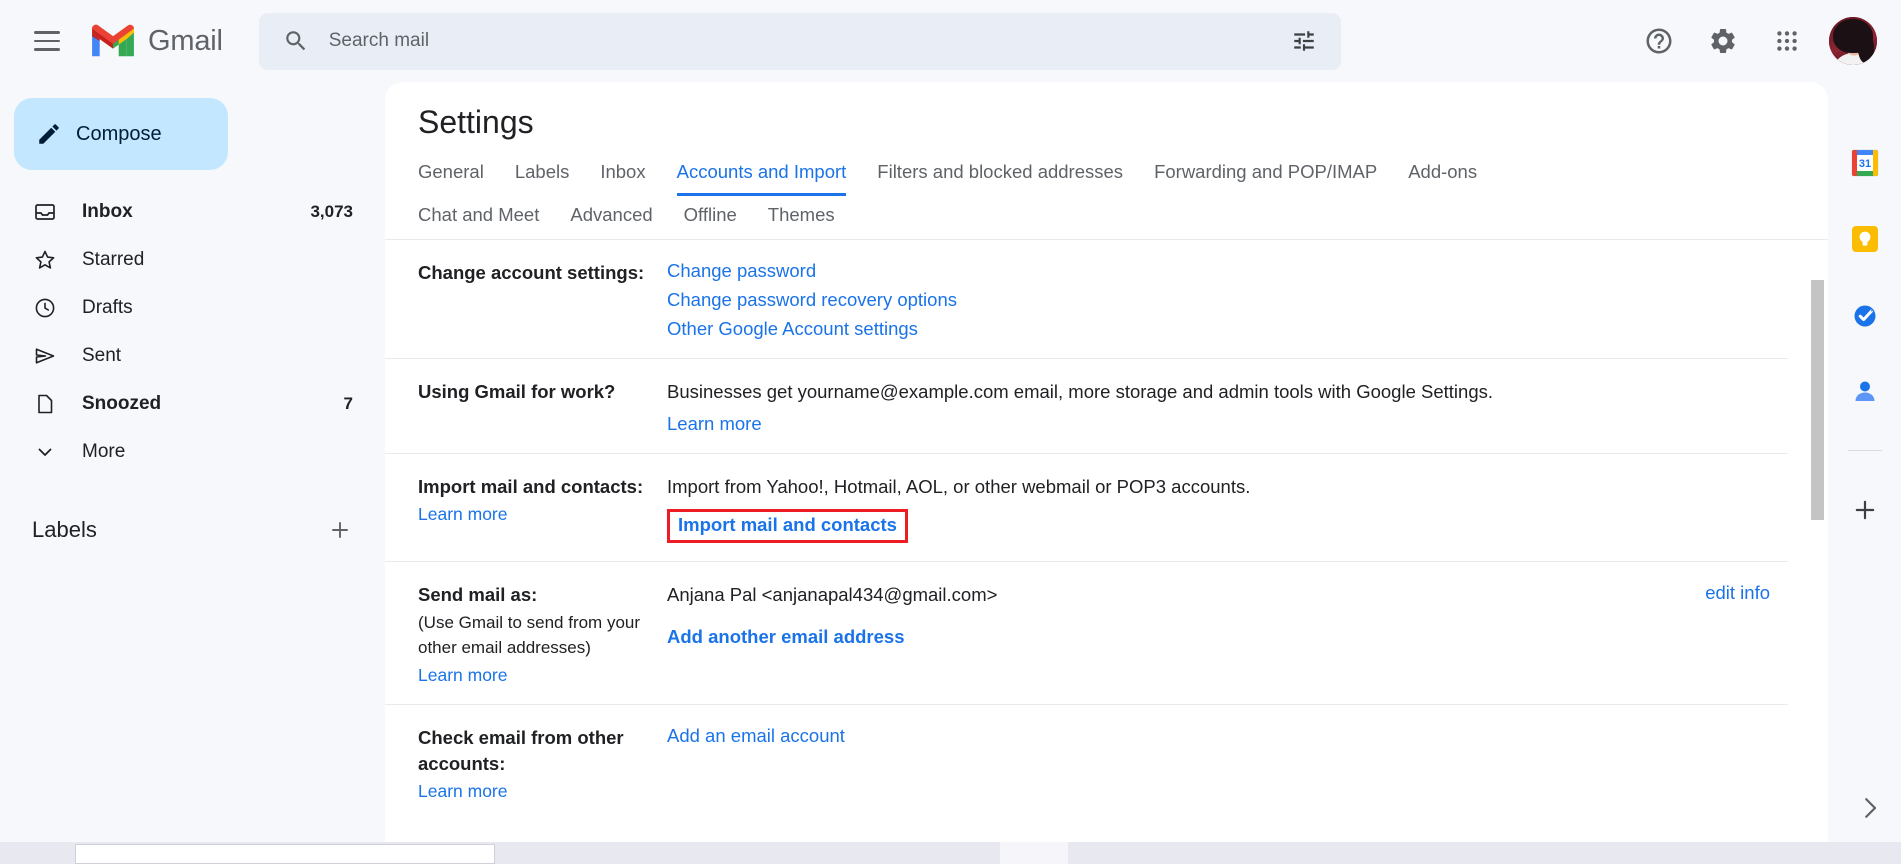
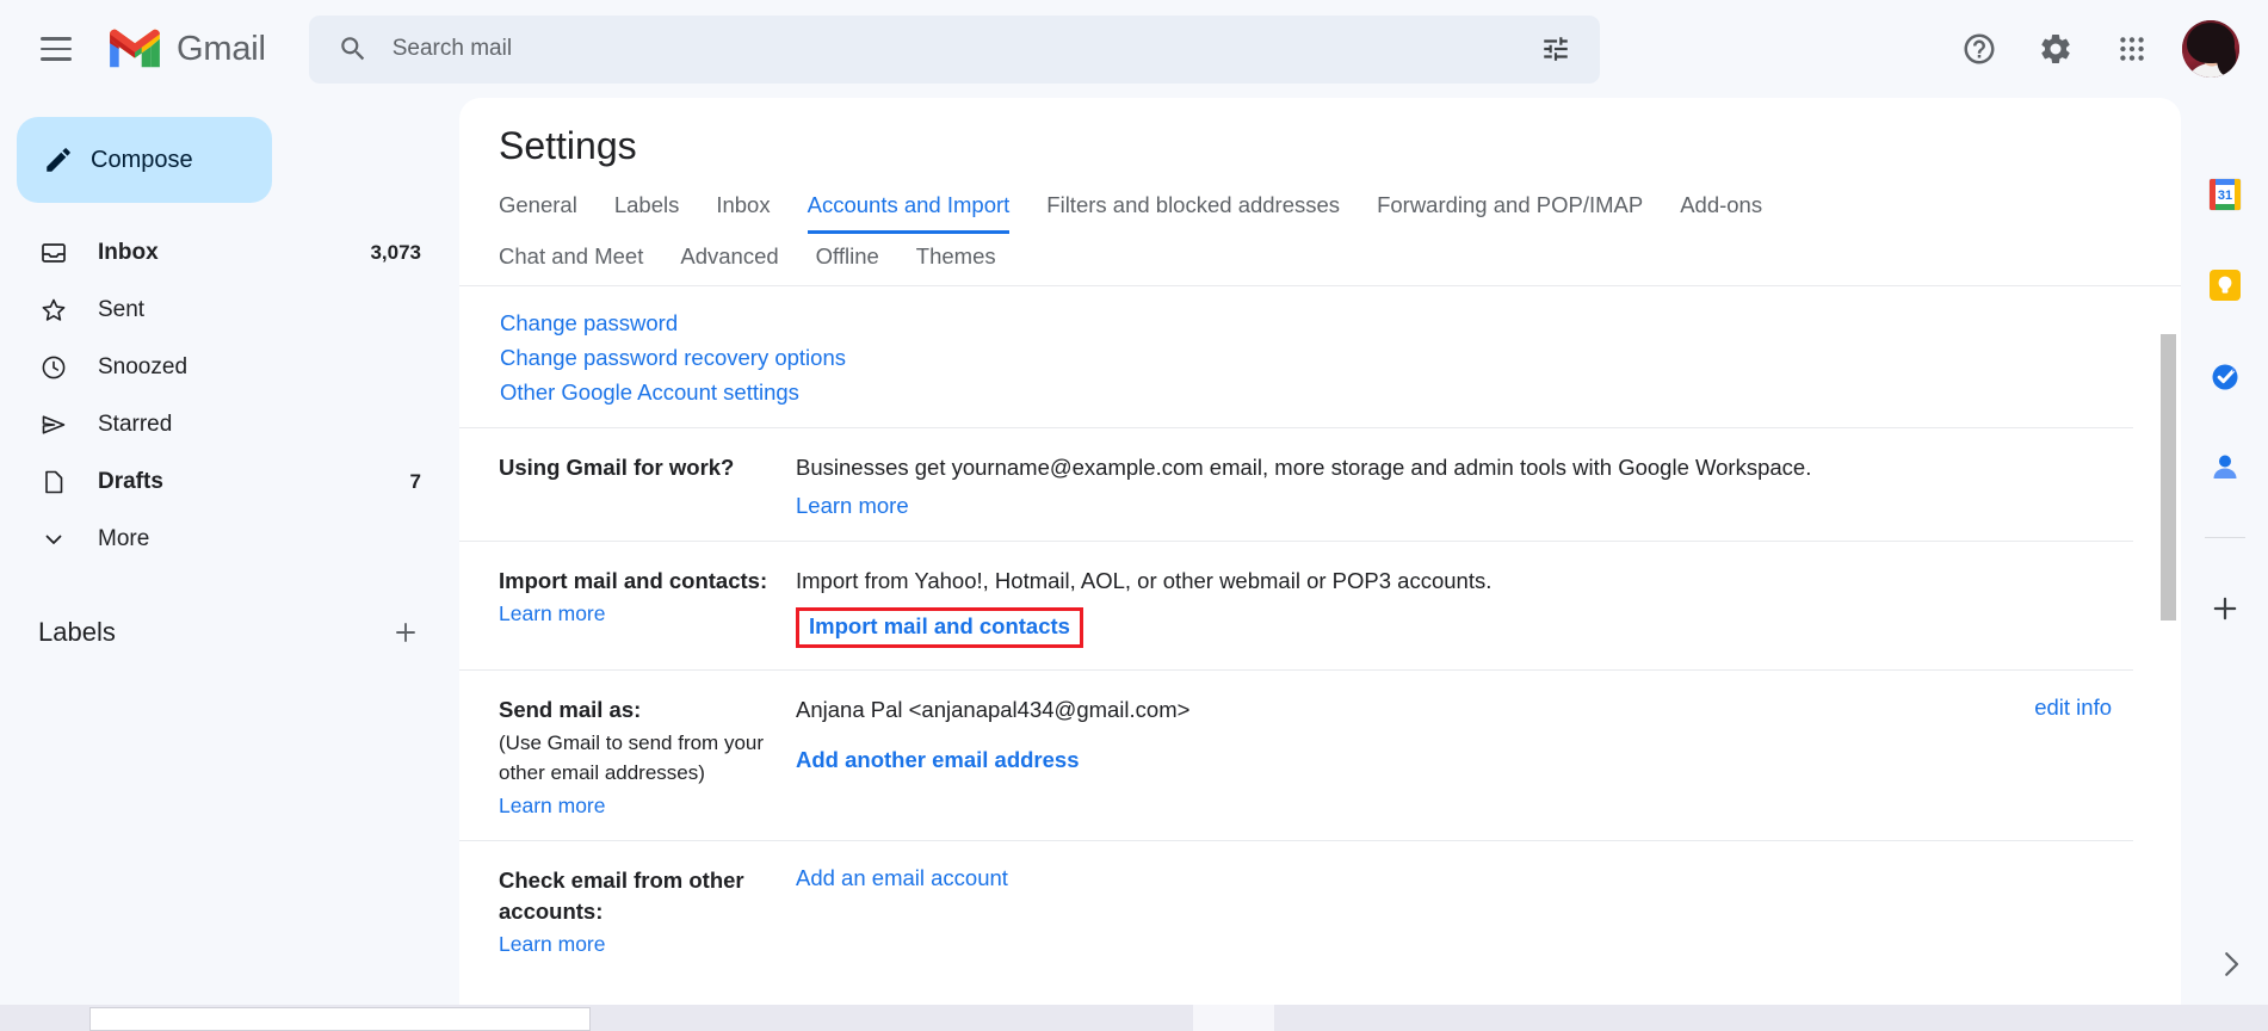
  Gmail
  Search mail
  Compose
  Inbox
  3,073
- Starred
+ Sent
- Drafts
+ Snoozed
- Sent
+ Starred
- Snoozed
+ Drafts
  7
  More
  Labels
  Settings
  General
  Labels
  Inbox
  Accounts and Import
  Filters and blocked addresses
  Forwarding and POP/IMAP
  Add-ons
  Chat and Meet
  Advanced
  Offline
  Themes
- Change account settings:
  Change password
  Change password recovery options
  Other Google Account settings
  Using Gmail for work?
- Businesses get yourname@example.com email, more storage and admin tools with Google Settings.
+ Businesses get yourname@example.com email, more storage and admin tools with Google Workspace.
  Learn more
  Import mail and contacts:
  Learn more
  Import from Yahoo!, Hotmail, AOL, or other webmail or POP3 accounts.
  Import mail and contacts
  Send mail as:
  (Use Gmail to send from your other email addresses)
  Learn more
  Anjana Pal <anjanapal434@gmail.com>
  Add another email address
  edit info
  Check email from other accounts:
  Learn more
  Add an email account
  31
